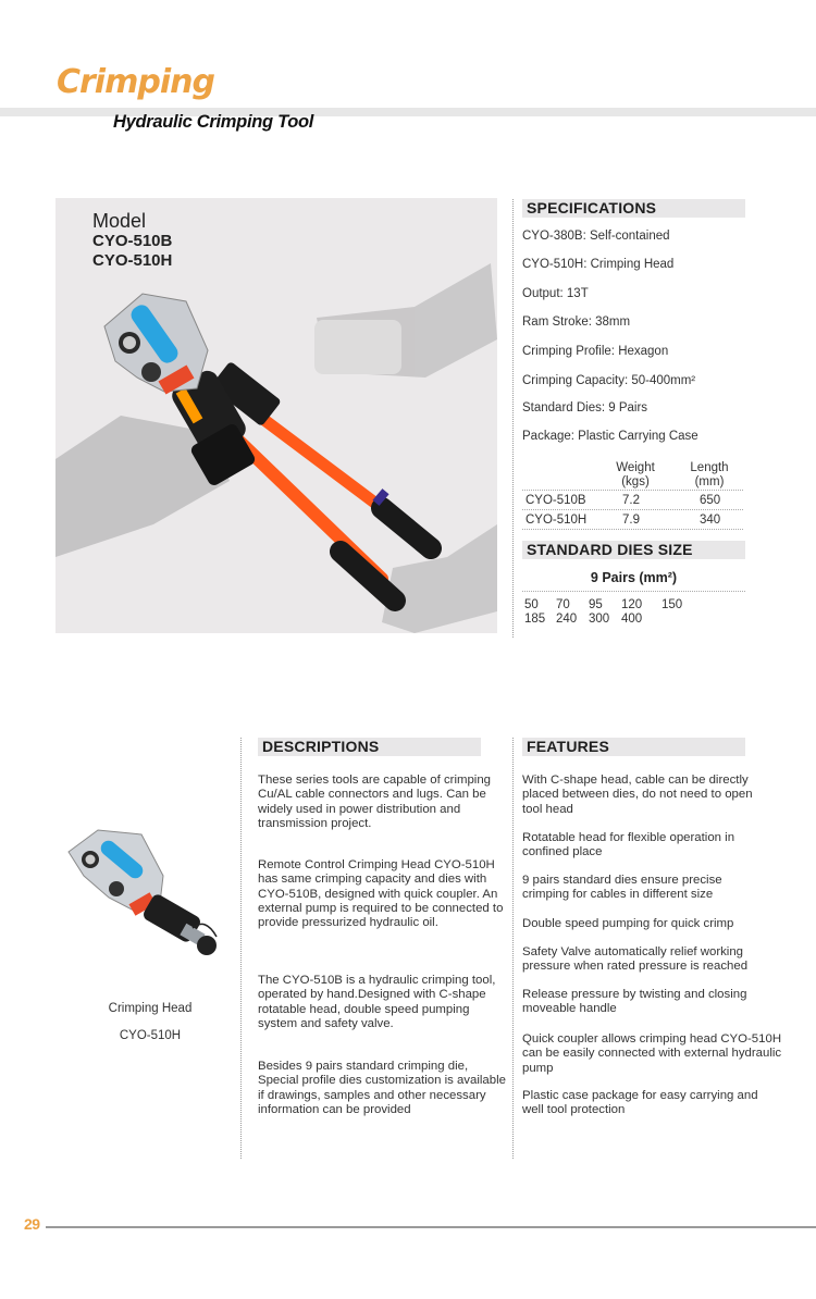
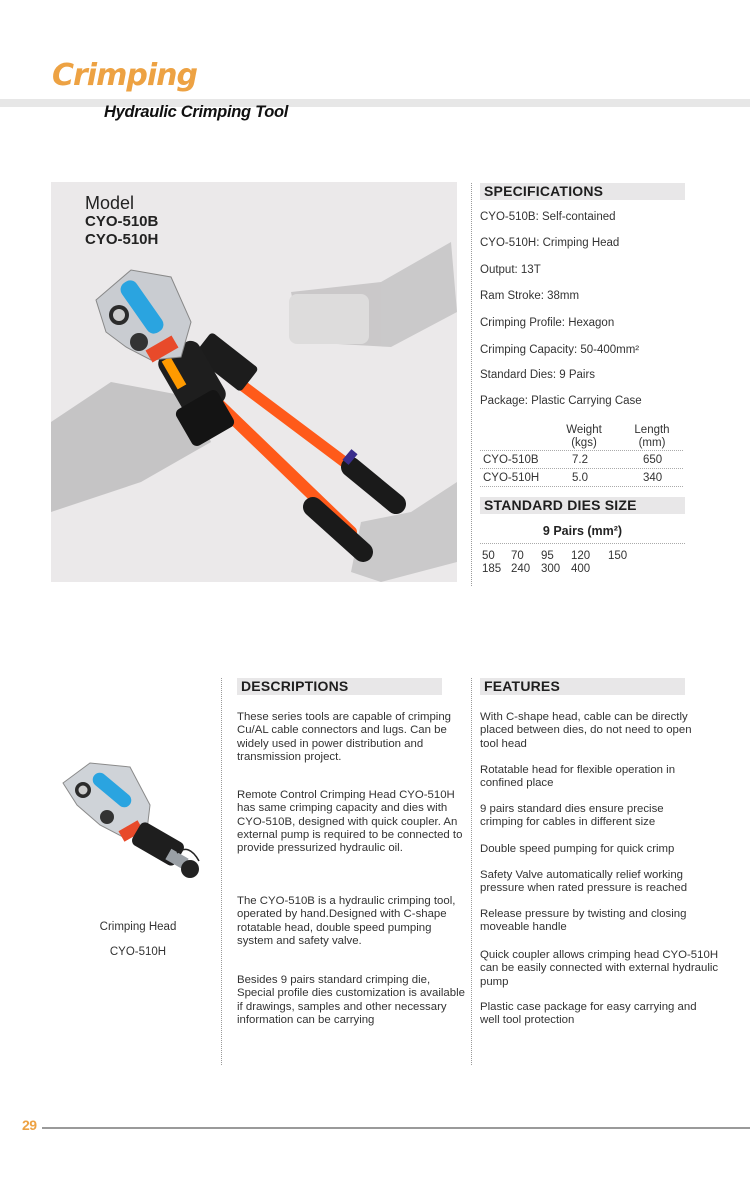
  Crimping
  Hydraulic Crimping Tool
  Model
  CYO-510B
  CYO-510H
  SPECIFICATIONS
- CYO-380B: Self-contained
+ CYO-510B: Self-contained
  CYO-510H: Crimping Head
  Output: 13T
  Ram Stroke: 38mm
  Crimping Profile: Hexagon
  Crimping Capacity: 50-400mm²
  Standard Dies: 9 Pairs
  Package: Plastic Carrying Case
  Weight
  (kgs)
  Length
  (mm)
  CYO-510B
  7.2
  650
  CYO-510H
- 7.9
+ 5.0
  340
  STANDARD DIES SIZE
  9 Pairs (mm²)
  50
  70
  95
  120
  150
  185
  240
  300
  400
  Crimping Head
  CYO-510H
  DESCRIPTIONS
  These series tools are capable of crimping Cu/AL cable connectors and lugs. Can be widely used in power distribution and transmission project.
  Remote Control Crimping Head CYO-510H has same crimping capacity and dies with CYO-510B, designed with quick coupler. An external pump is required to be connected to provide pressurized hydraulic oil.
  The CYO-510B is a hydraulic crimping tool, operated by hand.Designed with C-shape rotatable head, double speed pumping system and safety valve.
- Besides 9 pairs standard crimping die, Special profile dies customization is available if drawings, samples and other necessary information can be provided
+ Besides 9 pairs standard crimping die, Special profile dies customization is available if drawings, samples and other necessary information can be carrying
  FEATURES
  With C-shape head, cable can be directly placed between dies, do not need to open tool head
  Rotatable head for flexible operation in confined place
  9 pairs standard dies ensure precise crimping for cables in different size
  Double speed pumping for quick crimp
  Safety Valve automatically relief working pressure when rated pressure is reached
  Release pressure by twisting and closing moveable handle
  Quick coupler allows crimping head CYO-510H can be easily connected with external hydraulic pump
  Plastic case package for easy carrying and well tool protection
  29
